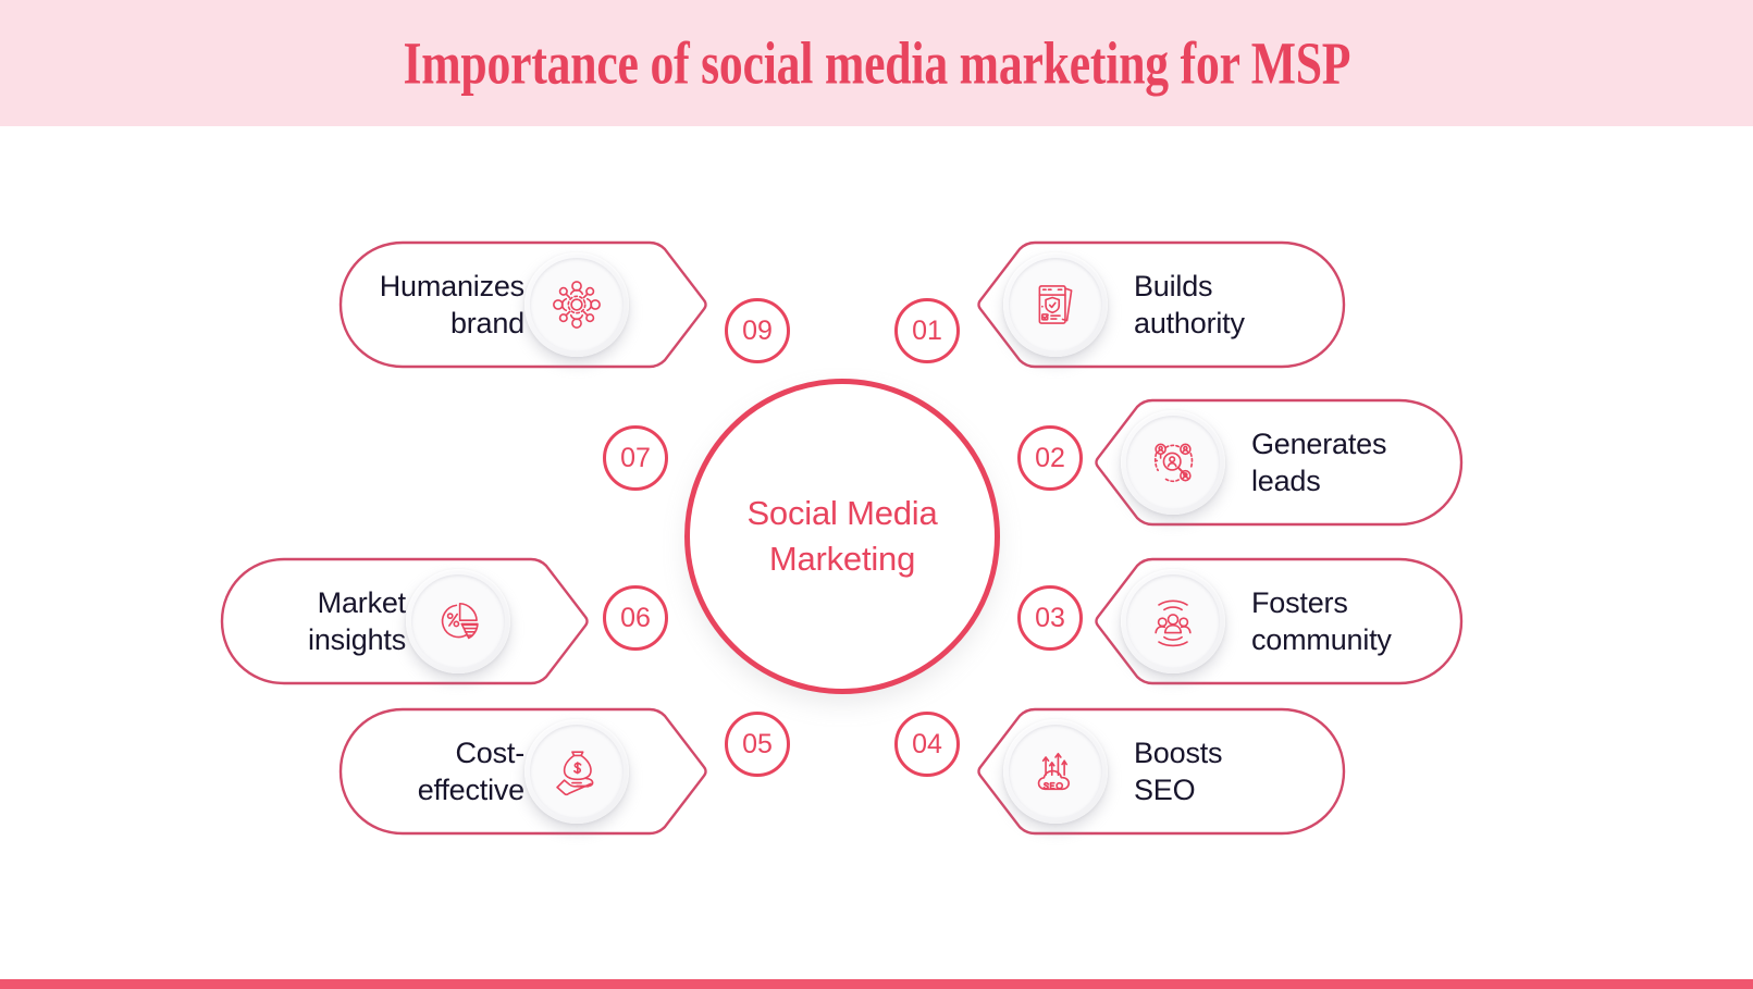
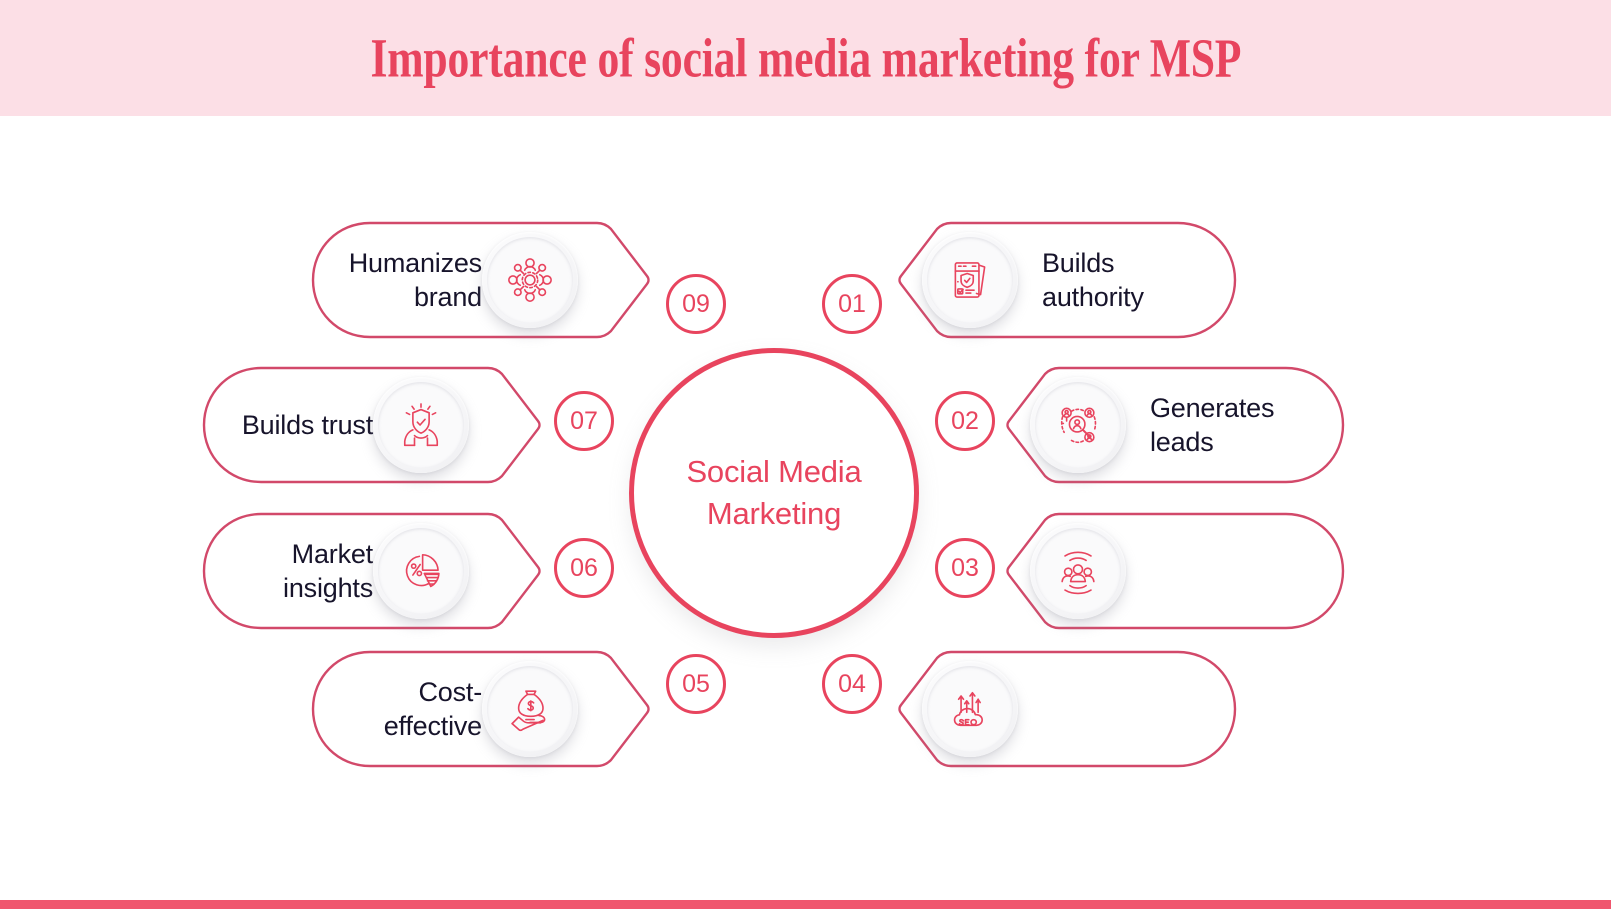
  Importance of social media marketing for MSP
  Humanizes
  brand
  09
+ Builds trust
  07
  Market
  insights
  06
  Cost-
  effective
  05
  Builds
  authority
  01
  Generates
  leads
  02
- Fosters
- community
  03
- Boosts
- SEO
  04
  Social Media
  Marketing
